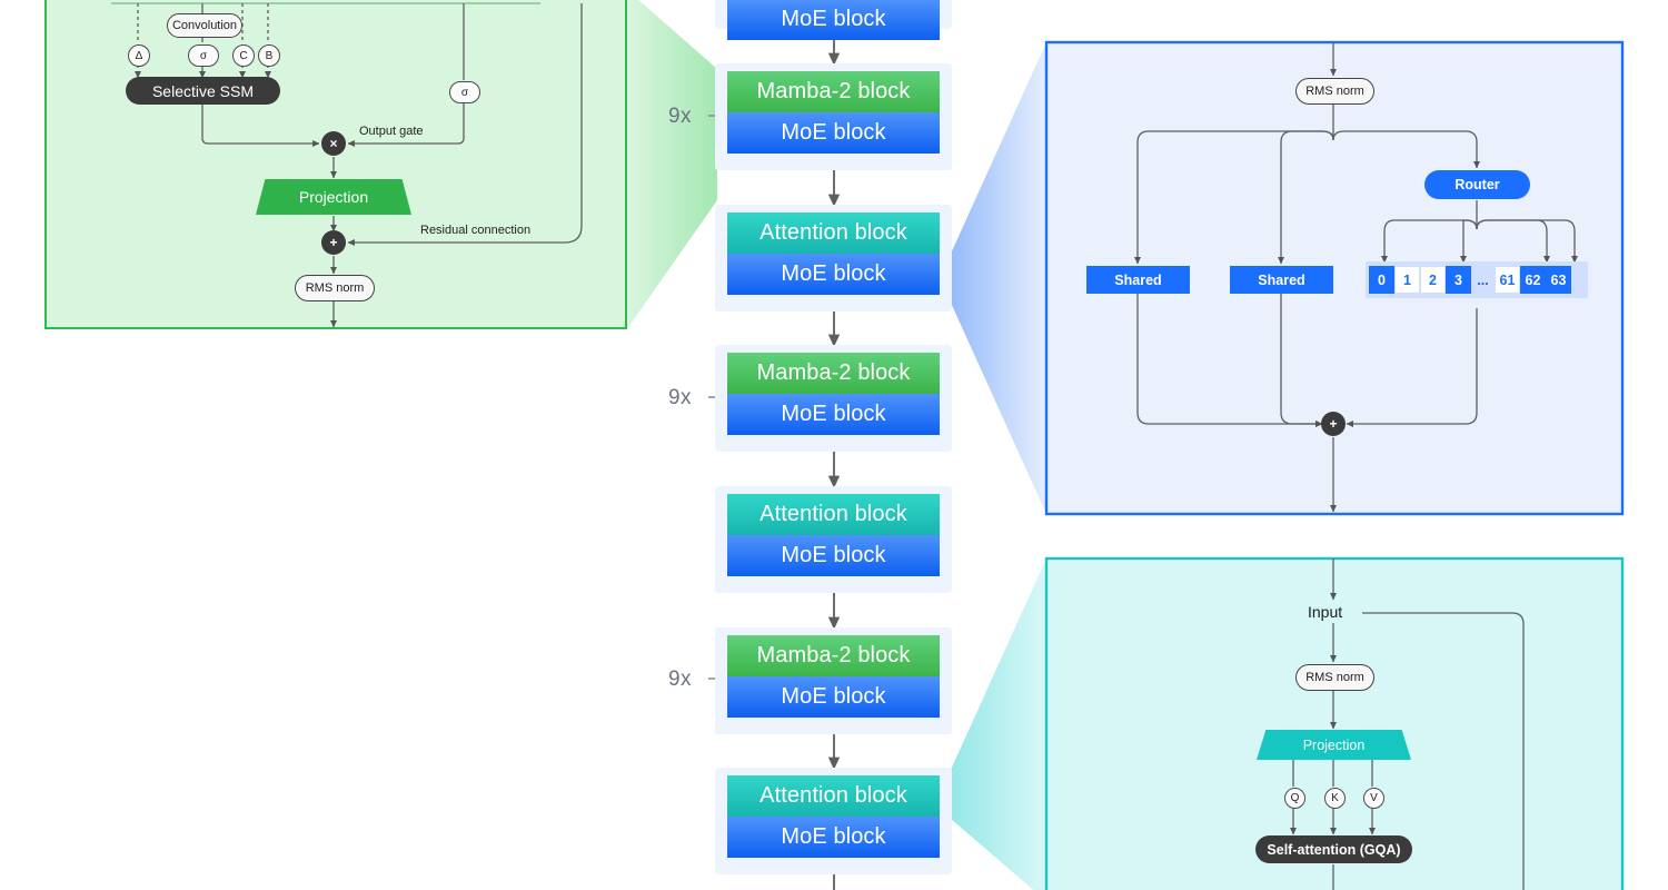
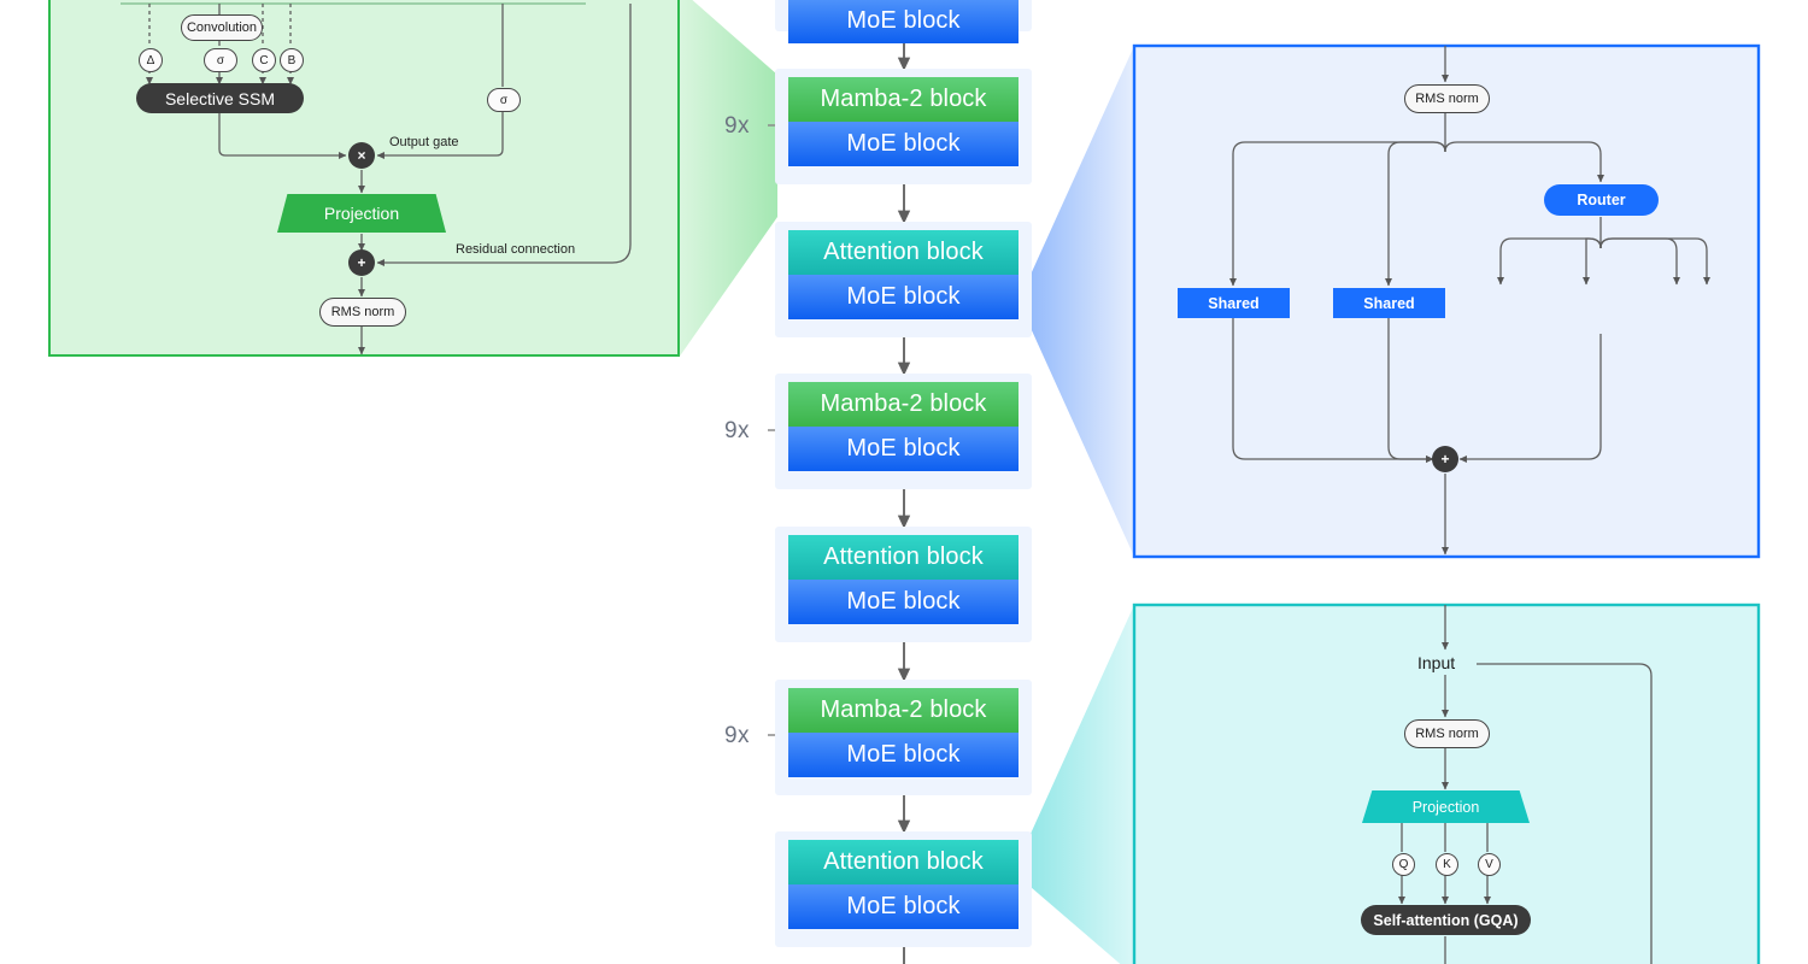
  Convolution
  Δ
  σ
  C
  B
  σ
  Selective SSM
  ×
  Output gate
  Projection
  +
  Residual connection
  RMS norm
  MoE block
  Mamba-2 block
  MoE block
  9x
  Attention block
  MoE block
  Mamba-2 block
  MoE block
  9x
  Attention block
  MoE block
  Mamba-2 block
  MoE block
  9x
  Attention block
  MoE block
  RMS norm
  Router
  Shared
  Shared
- 0
- 1
- 2
- 3
- ...
- 61
- 62
- 63
  +
  Input
  RMS norm
  Projection
  Q
  K
  V
  Self-attention (GQA)
